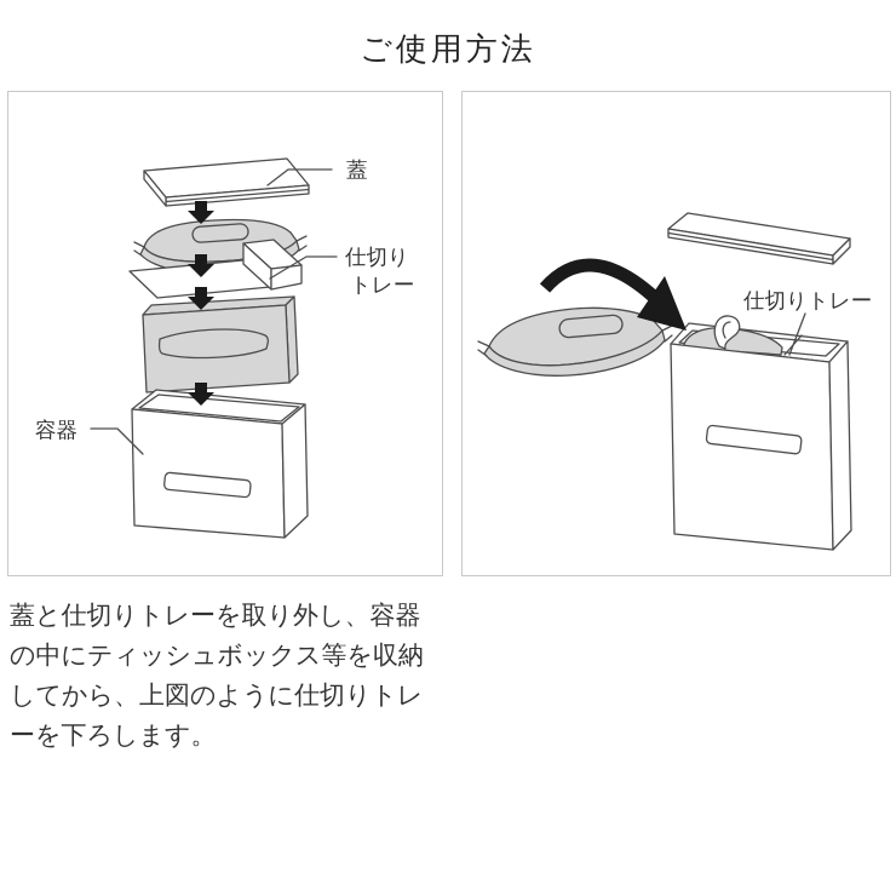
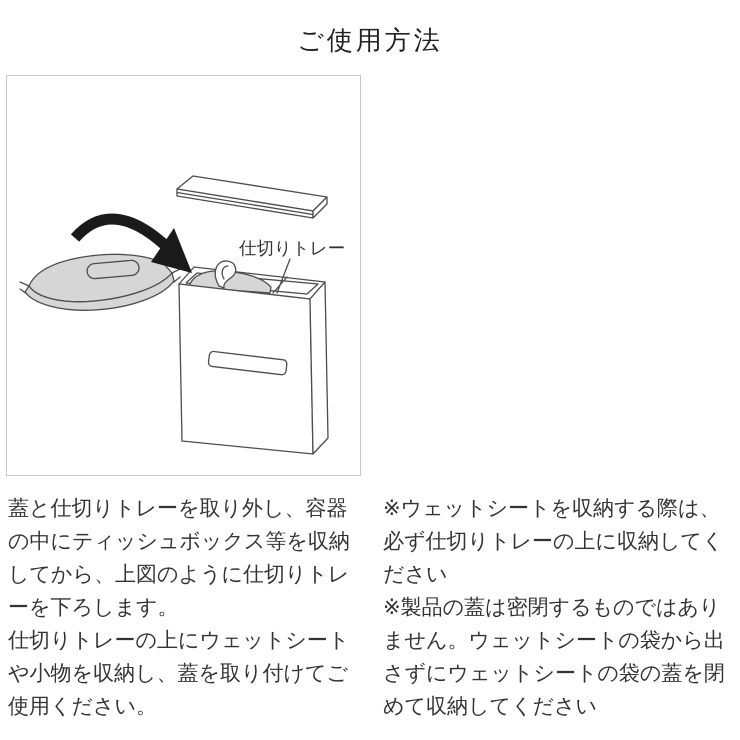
  ご使用方法
- 蓋
- 仕切り
- トレー
- 容器
  仕切りトレー
  蓋と仕切りトレーを取り外し、容器の中にティッシュボックス等を収納してから、上図のように仕切りトレーを下ろします。
+ 仕切りトレーの上にウェットシートや小物を収納し、蓋を取り付けてご使用ください。
+ ※ウェットシートを収納する際は、必ず仕切りトレーの上に収納してください
+ ※製品の蓋は密閉するものではありません。ウェットシートの袋から出さずにウェットシートの袋の蓋を閉めて収納してください
